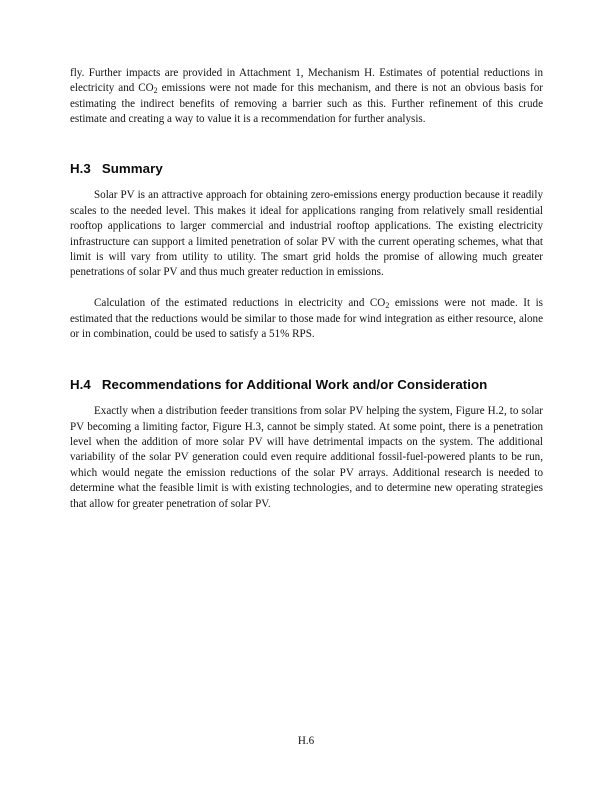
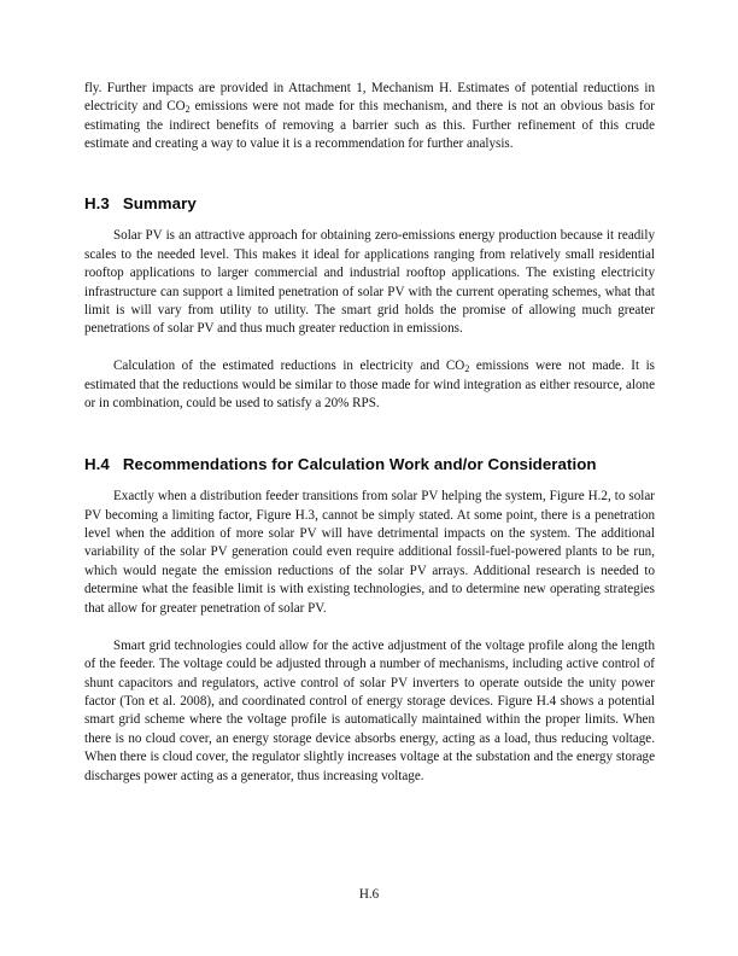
  fly. Further impacts are provided in Attachment 1, Mechanism H. Estimates of potential reductions in electricity and CO2 emissions were not made for this mechanism, and there is not an obvious basis for estimating the indirect benefits of removing a barrier such as this. Further refinement of this crude estimate and creating a way to value it is a recommendation for further analysis.
  H.3 Summary
  Solar PV is an attractive approach for obtaining zero-emissions energy production because it readily scales to the needed level. This makes it ideal for applications ranging from relatively small residential rooftop applications to larger commercial and industrial rooftop applications. The existing electricity infrastructure can support a limited penetration of solar PV with the current operating schemes, what that limit is will vary from utility to utility. The smart grid holds the promise of allowing much greater penetrations of solar PV and thus much greater reduction in emissions.
- Calculation of the estimated reductions in electricity and CO2 emissions were not made. It is estimated that the reductions would be similar to those made for wind integration as either resource, alone or in combination, could be used to satisfy a 51% RPS.
+ Calculation of the estimated reductions in electricity and CO2 emissions were not made. It is estimated that the reductions would be similar to those made for wind integration as either resource, alone or in combination, could be used to satisfy a 20% RPS.
- H.4 Recommendations for Additional Work and/or Consideration
+ H.4 Recommendations for Calculation Work and/or Consideration
  Exactly when a distribution feeder transitions from solar PV helping the system, Figure H.2, to solar PV becoming a limiting factor, Figure H.3, cannot be simply stated. At some point, there is a penetration level when the addition of more solar PV will have detrimental impacts on the system. The additional variability of the solar PV generation could even require additional fossil-fuel-powered plants to be run, which would negate the emission reductions of the solar PV arrays. Additional research is needed to determine what the feasible limit is with existing technologies, and to determine new operating strategies that allow for greater penetration of solar PV.
+ Smart grid technologies could allow for the active adjustment of the voltage profile along the length of the feeder. The voltage could be adjusted through a number of mechanisms, including active control of shunt capacitors and regulators, active control of solar PV inverters to operate outside the unity power factor (Ton et al. 2008), and coordinated control of energy storage devices. Figure H.4 shows a potential smart grid scheme where the voltage profile is automatically maintained within the proper limits. When there is no cloud cover, an energy storage device absorbs energy, acting as a load, thus reducing voltage. When there is cloud cover, the regulator slightly increases voltage at the substation and the energy storage discharges power acting as a generator, thus increasing voltage.
  H.6
